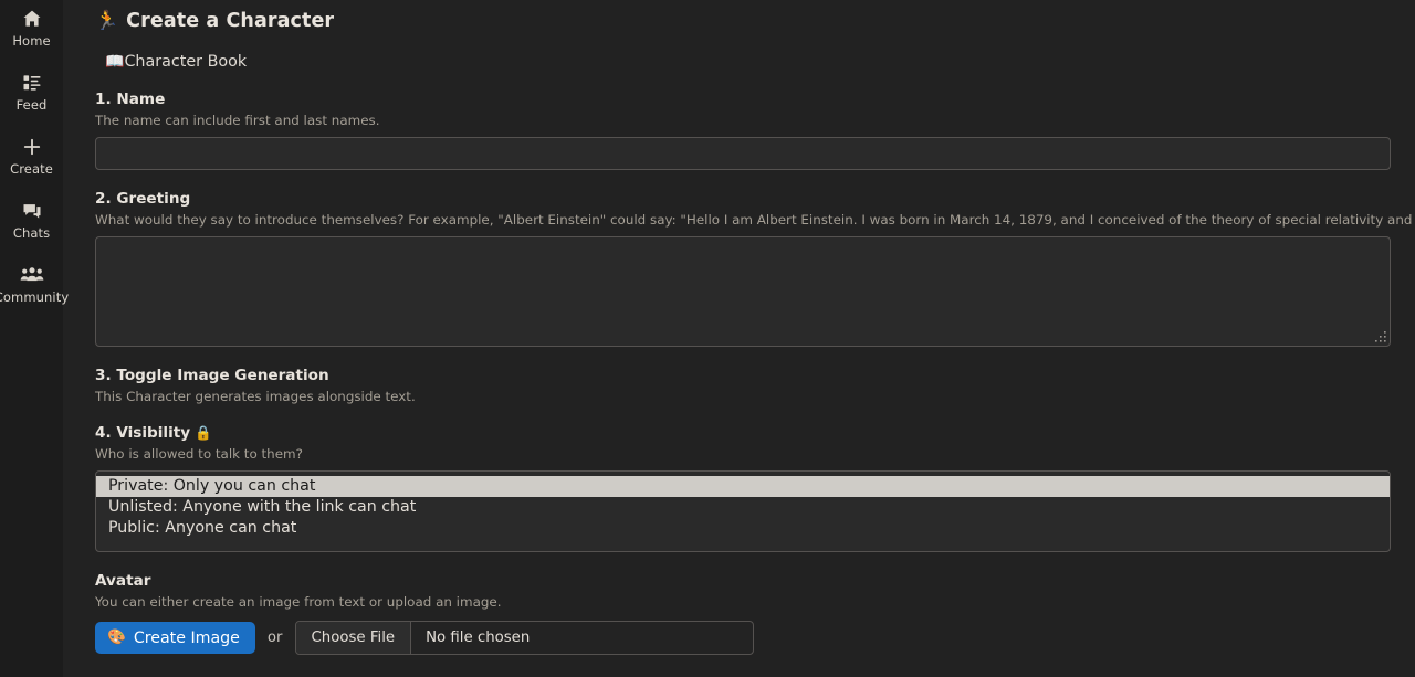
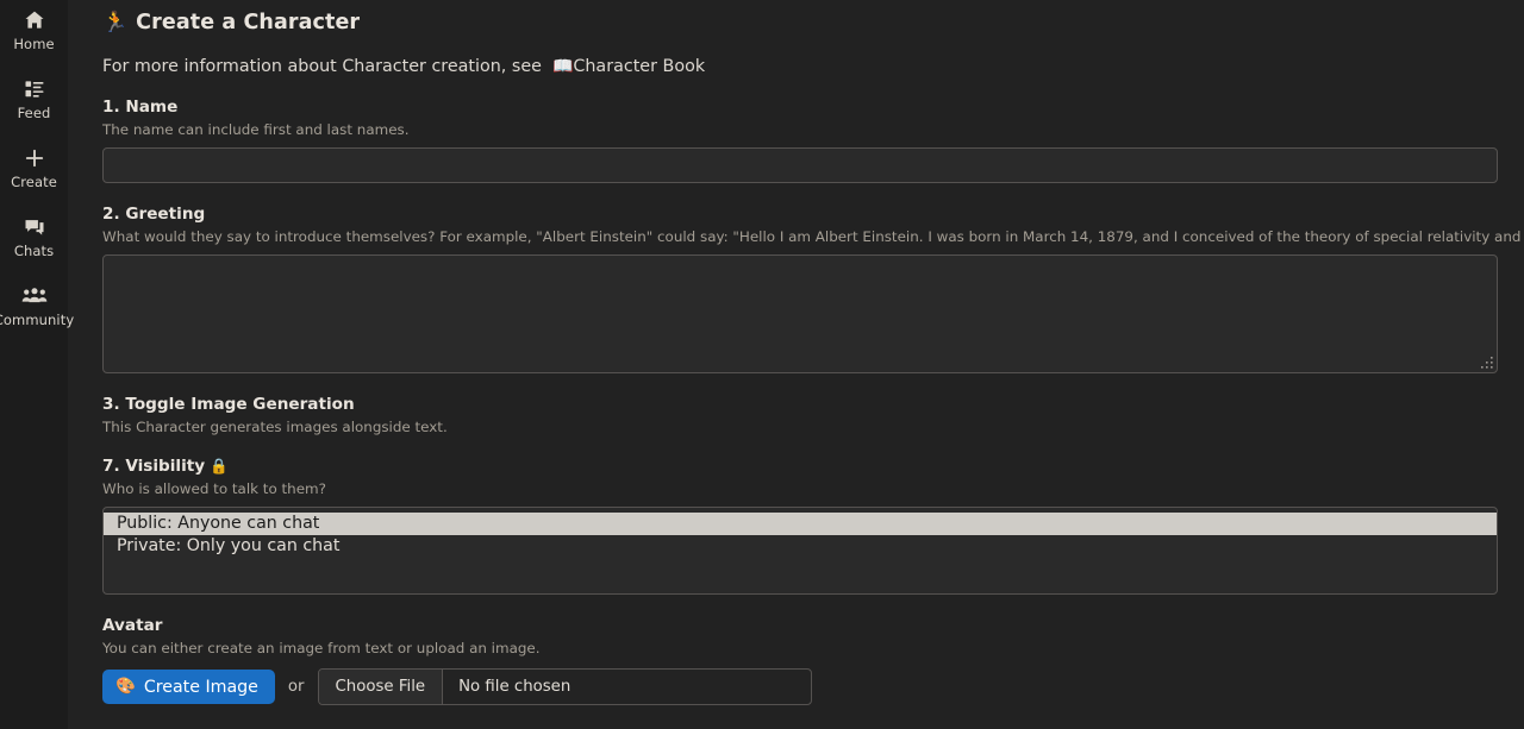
  Home
  Feed
  Create
  Chats
  ommunity
  🏃
  Create a Character
+ For more information about Character creation, see
  📖
  Character Book
  1. Name
  The name can include first and last names.
  2. Greeting
  What would they say to introduce themselves? For example, "Albert Einstein" could say: "Hello I am Albert Einstein. I was born in March 14, 1879, and I conceived of the theory of special relativity and
  3. Toggle Image Generation
  This Character generates images alongside text.
- 4. Visibility
+ 7. Visibility
  🔒
  Who is allowed to talk to them?
- Private: Only you can chat
+ Public: Anyone can chat
- Unlisted: Anyone with the link can chat
- Public: Anyone can chat
+ Private: Only you can chat
  Avatar
  You can either create an image from text or upload an image.
  🎨
  Create Image
  or
  Choose File
  No file chosen
